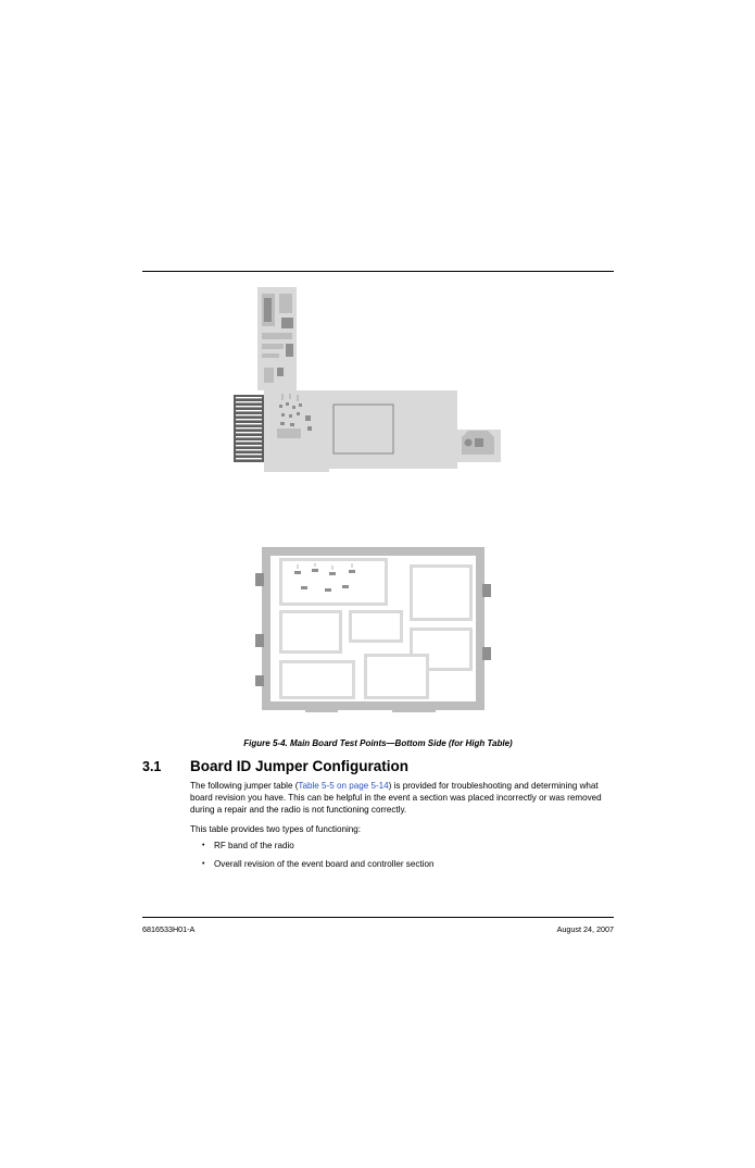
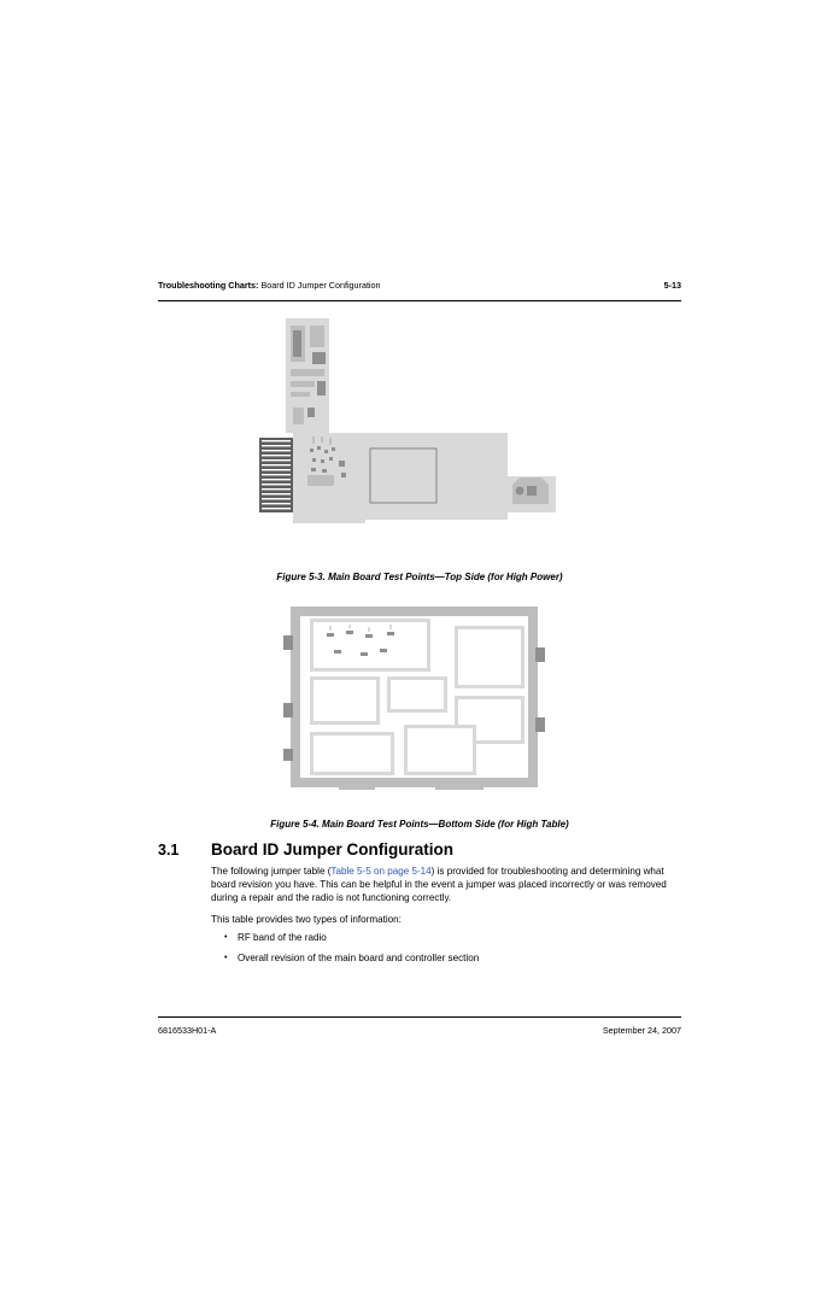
+ Troubleshooting Charts: Board ID Jumper Configuration
+ 5-13
+ Figure 5-3. Main Board Test Points—Top Side (for High Power)
  Figure 5-4. Main Board Test Points—Bottom Side (for High Table)
  3.1
  Board ID Jumper Configuration
- The following jumper table (Table 5-5 on page 5-14) is provided for troubleshooting and determining what board revision you have. This can be helpful in the event a section was placed incorrectly or was removed during a repair and the radio is not functioning correctly.
+ The following jumper table (Table 5-5 on page 5-14) is provided for troubleshooting and determining what board revision you have. This can be helpful in the event a jumper was placed incorrectly or was removed during a repair and the radio is not functioning correctly.
- This table provides two types of functioning:
+ This table provides two types of information:
  RF band of the radio
- Overall revision of the event board and controller section
+ Overall revision of the main board and controller section
  6816533H01-A
- August 24, 2007
+ September 24, 2007
